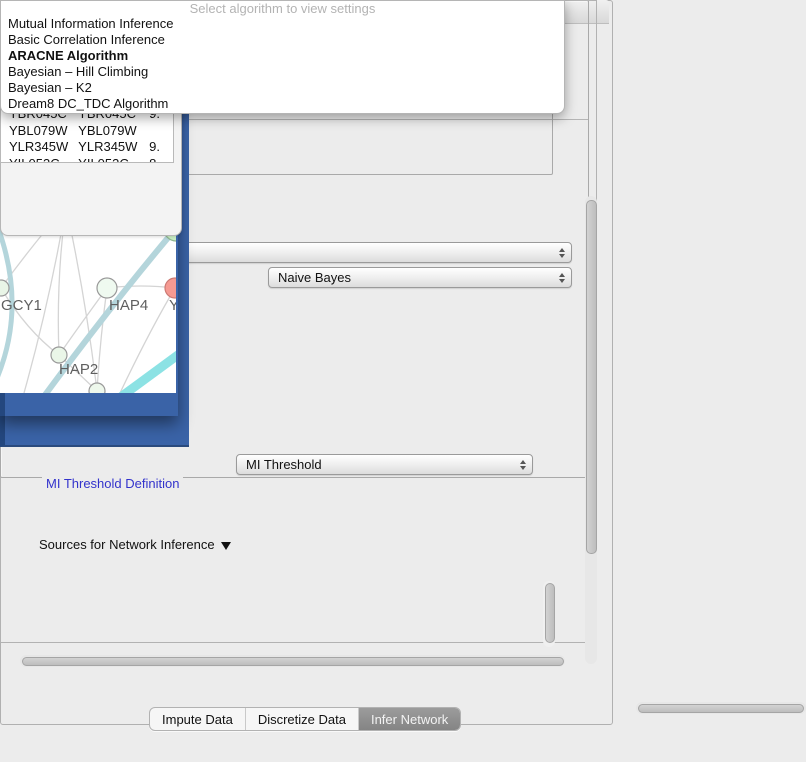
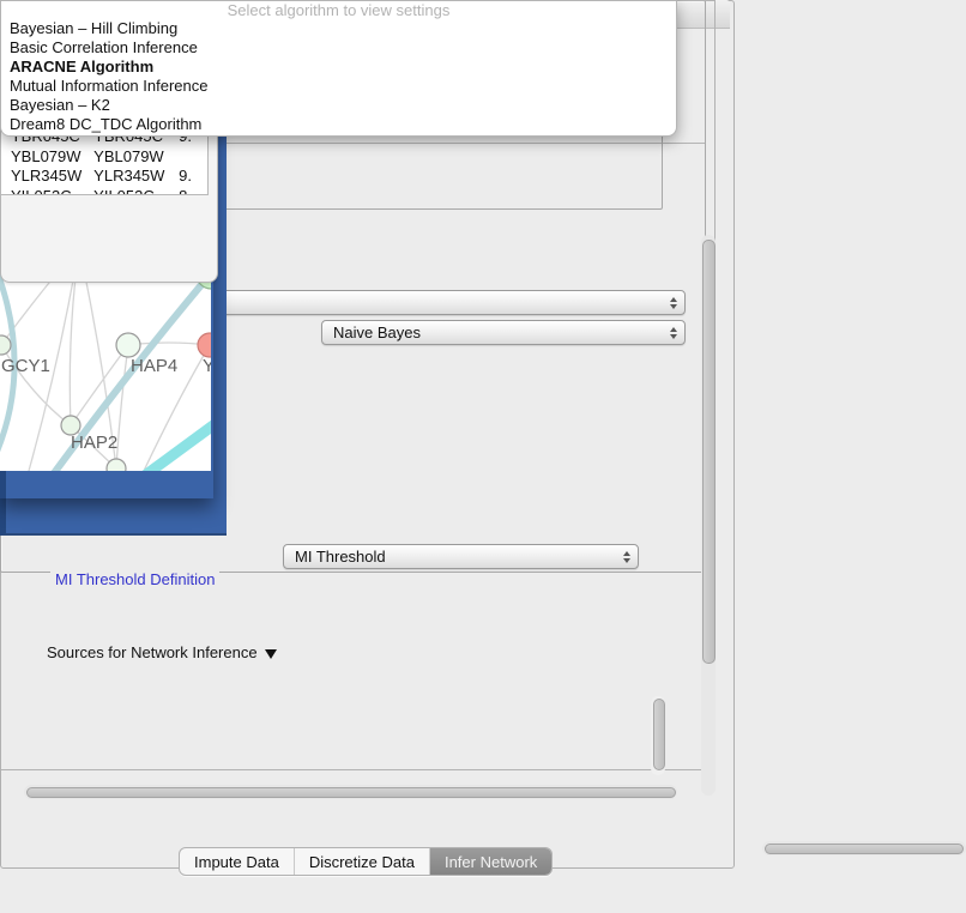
  Select algorithm to view settings
- Mutual Information Inference
+ Bayesian – Hill Climbing
  Basic Correlation Inference
  ARACNE Algorithm
- Bayesian – Hill Climbing
+ Mutual Information Inference
  Bayesian – K2
  Dream8 DC_TDC Algorithm
  Naive Bayes
  MI Threshold
  MI Threshold Definition
  Sources for Network Inference
  Impute Data
  Discretize Data
  Infer Network
  GCY1
  HAP4
  Y
  HAP2
  YBL079W
  YBL079W
  YLR345W
  YLR345W
  9.
